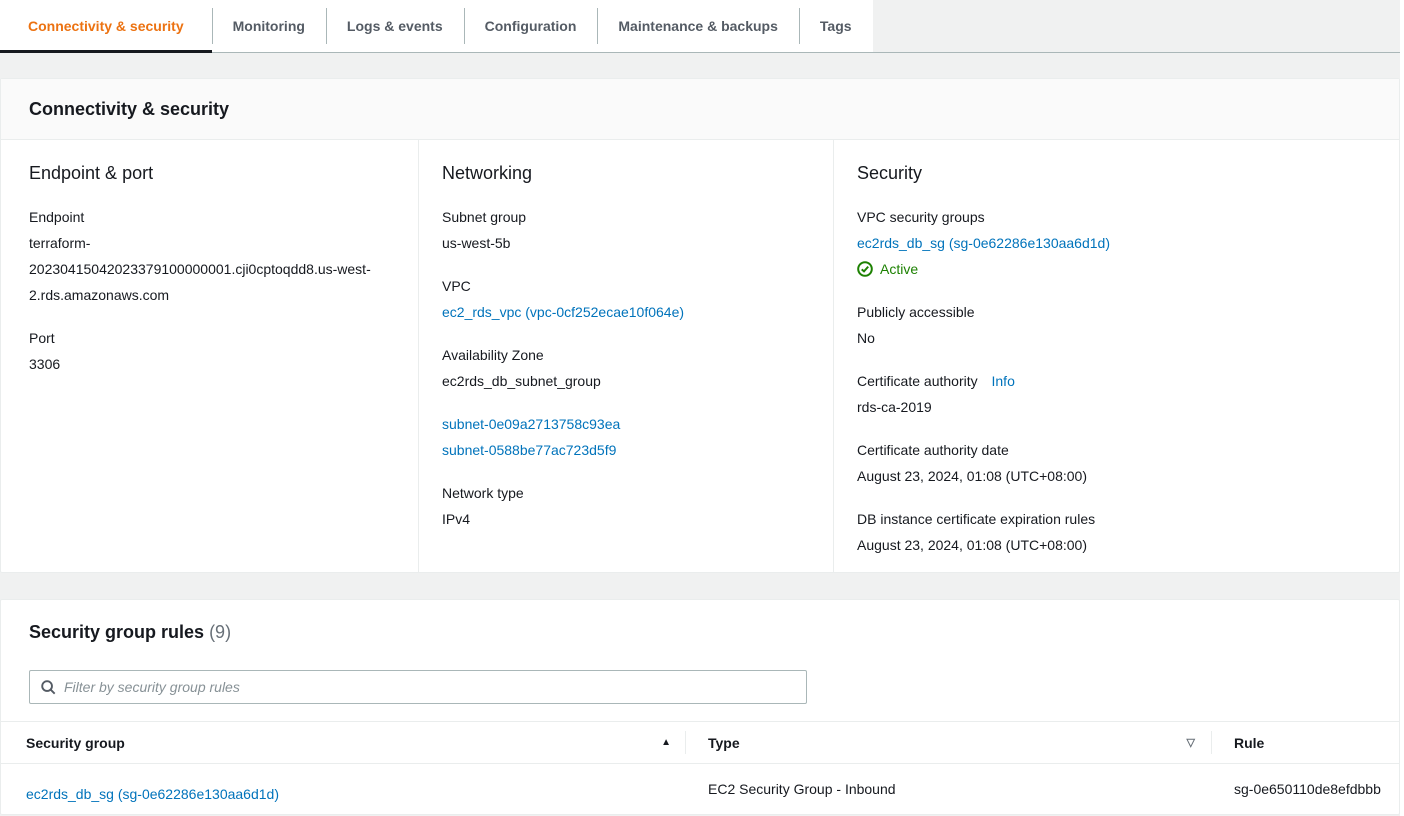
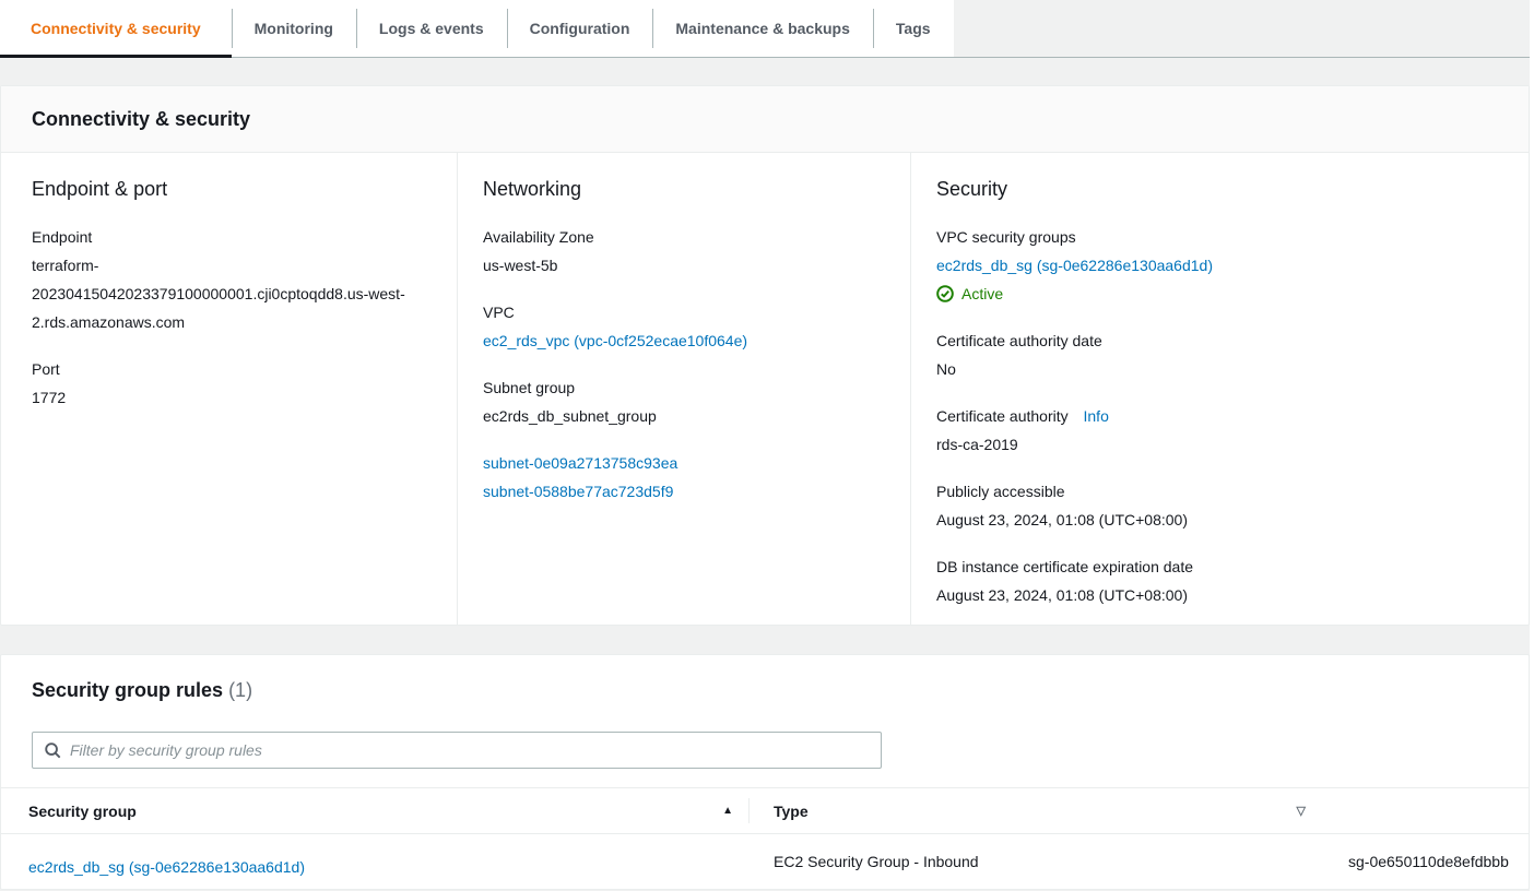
  Connectivity & security
  Monitoring
  Logs & events
  Configuration
  Maintenance & backups
  Tags
  Connectivity & security
  Endpoint & port
  Endpoint
  terraform-20230415042023379100000001.cji0cptoqdd8.us-west-2.rds.amazonaws.com
  Port
- 3306
+ 1772
  Networking
- Subnet group
+ Availability Zone
  us-west-5b
  VPC
  ec2_rds_vpc (vpc-0cf252ecae10f064e)
- Availability Zone
+ Subnet group
  ec2rds_db_subnet_group
  subnet-0e09a2713758c93ea
  subnet-0588be77ac723d5f9
- Network type
- IPv4
  Security
  VPC security groups
  ec2rds_db_sg (sg-0e62286e130aa6d1d)
  Active
- Publicly accessible
+ Certificate authority date
  No
  Certificate authority Info
  rds-ca-2019
- Certificate authority date
+ Publicly accessible
  August 23, 2024, 01:08 (UTC+08:00)
- DB instance certificate expiration rules
+ DB instance certificate expiration date
  August 23, 2024, 01:08 (UTC+08:00)
- Security group rules (9)
+ Security group rules (1)
  Filter by security group rules
  Security group
  ▲
  Type
  ▽
- Rule
  ec2rds_db_sg (sg-0e62286e130aa6d1d)
  EC2 Security Group - Inbound
  sg-0e650110de8efdbbb
